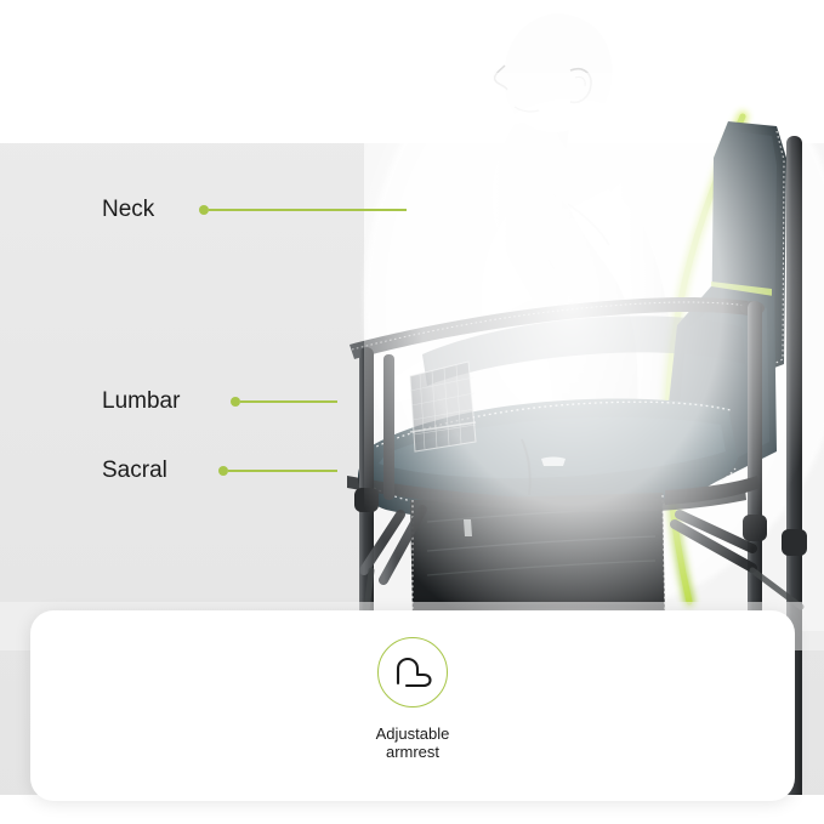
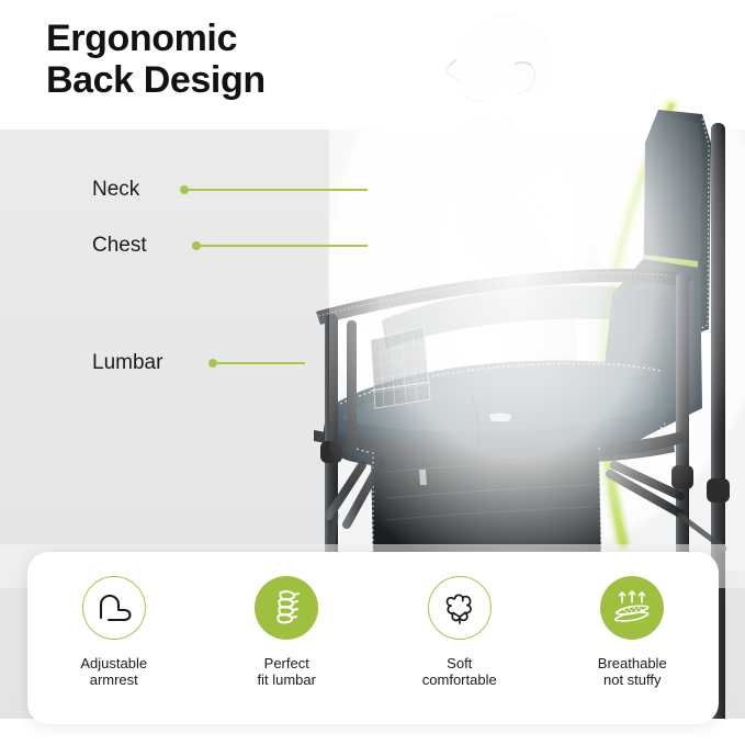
+ Ergonomic
+ Back Design
  Neck
+ Chest
  Lumbar
- Sacral
  Adjustable
  armrest
+ Perfect
+ fit lumbar
+ Soft
+ comfortable
+ Breathable
+ not stuffy
